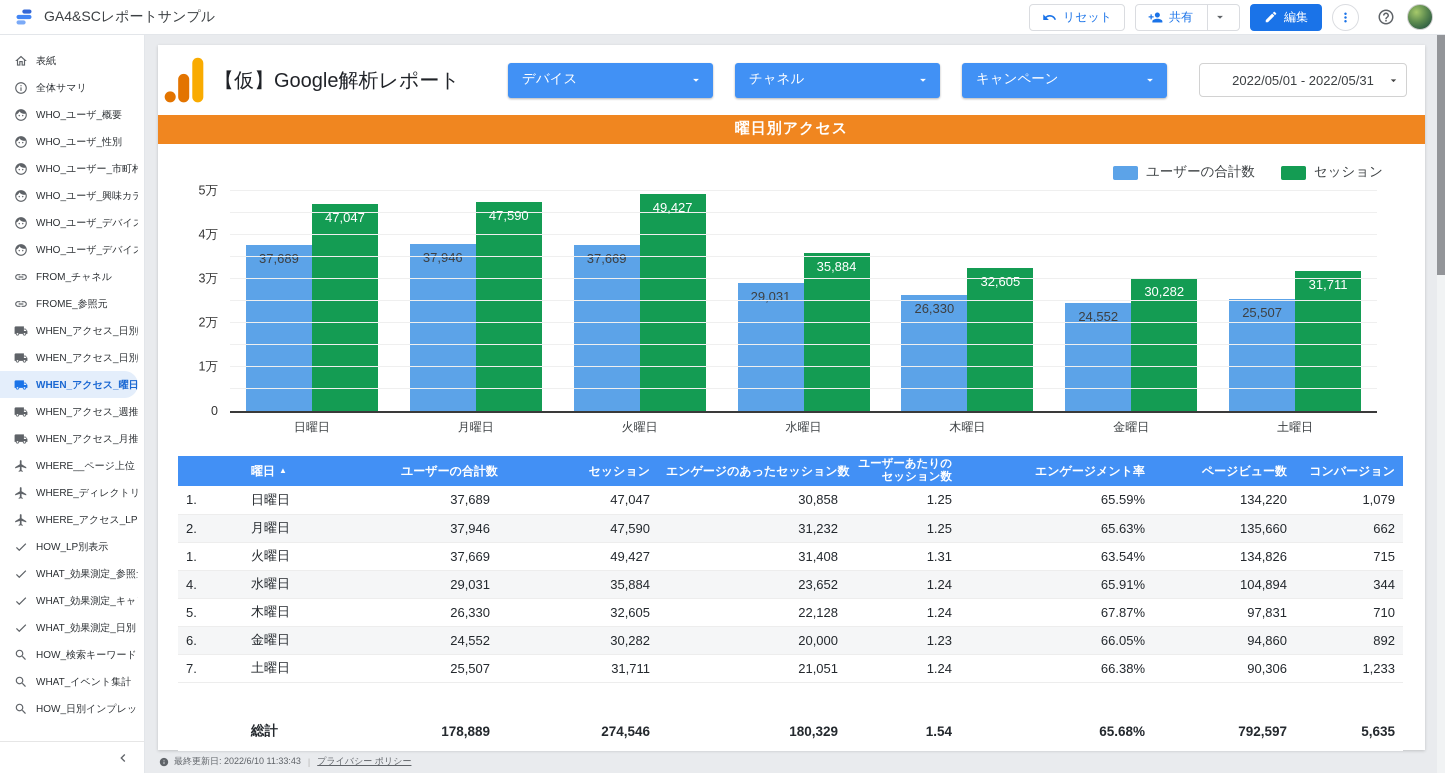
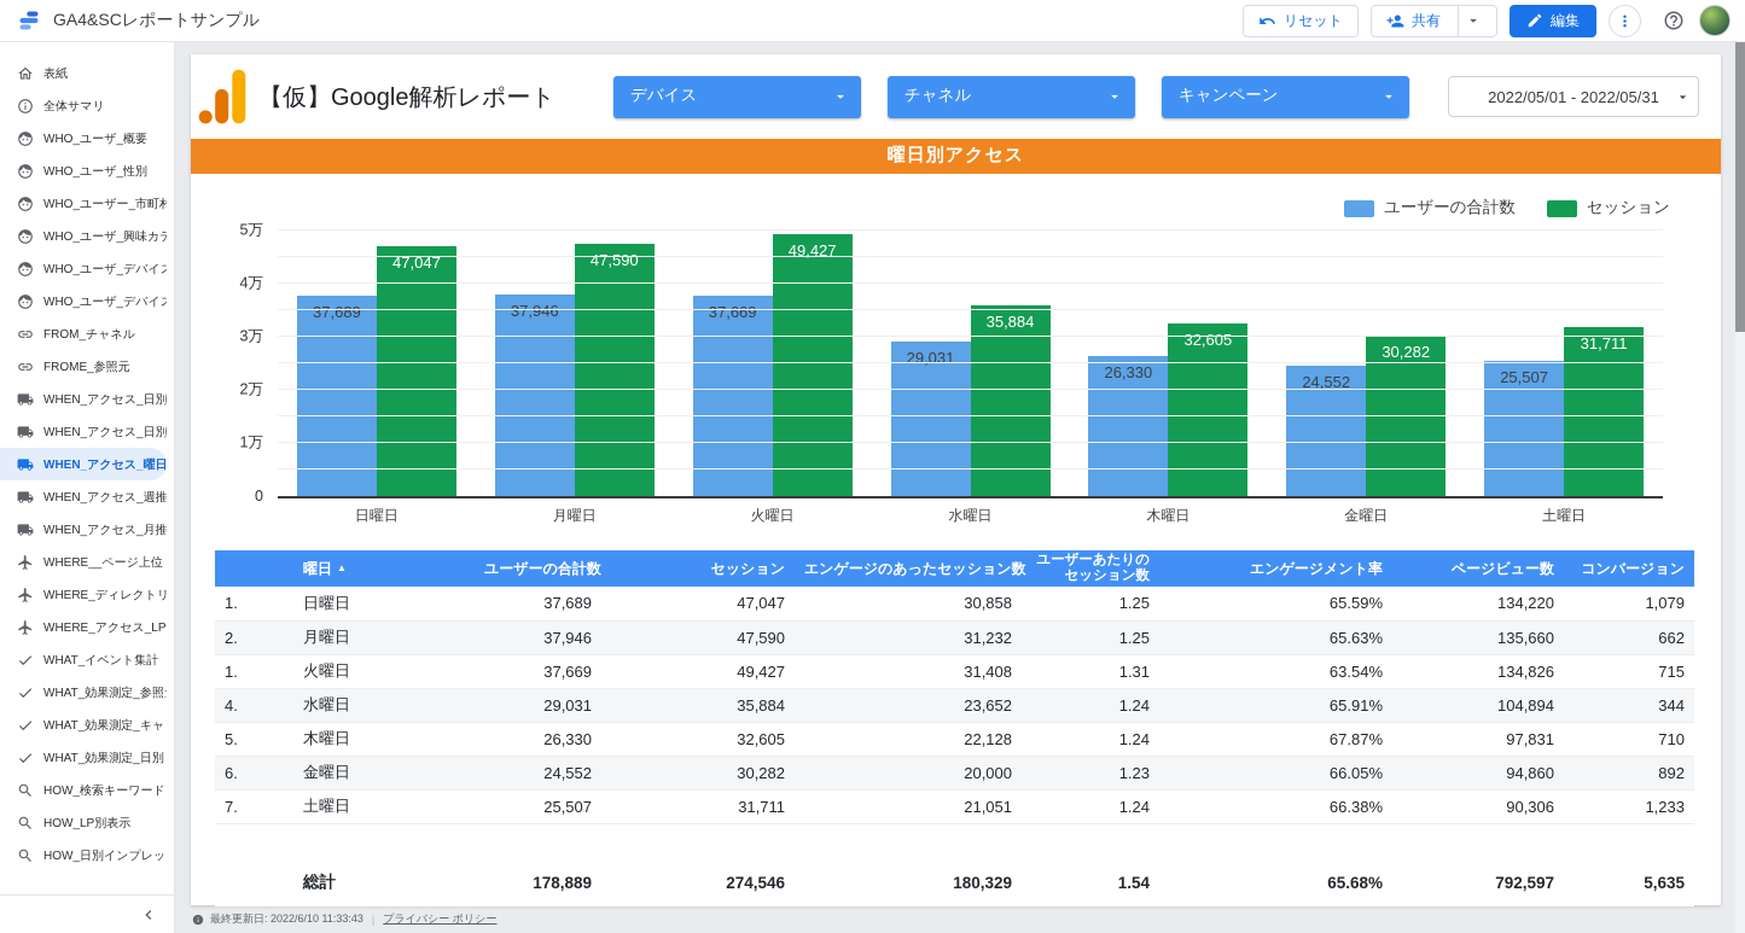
  GA4&SCレポートサンプル
  リセット
  共有
  編集
  表紙
  全体サマリ
  WHO_ユーザ_概要
  WHO_ユーザ_性別
  WHO_ユーザー_市町村
  WHO_ユーザ_興味カテ
  WHO_ユーザ_デバイス
  WHO_ユーザ_デバイス
  FROM_チャネル
  FROME_参照元
  WHEN_アクセス_日別
  WHEN_アクセス_日別
  WHEN_アクセス_曜日
  WHEN_アクセス_週推
  WHEN_アクセス_月推
  WHERE__ページ上位
  WHERE_ディレクトリ
  WHERE_アクセス_LP
- HOW_LP別表示
+ WHAT_イベント集計
  WHAT_効果測定_参照
  WHAT_効果測定_キャ
  WHAT_効果測定_日別
  HOW_検索キーワード
- WHAT_イベント集計
+ HOW_LP別表示
  HOW_日別インプレッ
  【仮】Google解析レポート
  デバイス
  チャネル
  キャンペーン
  2022/05/01 - 2022/05/31
  曜日別アクセス
  ユーザーの合計数
  セッション
  37,689
  47,047
  37,946
  47,590
  37,669
  49,427
  29,031
  35,884
  26,330
  32,605
  24,552
  30,282
  25,507
  31,711
  日曜日
  月曜日
  火曜日
  水曜日
  木曜日
  金曜日
  土曜日
  0
  1万
  2万
  3万
  4万
  5万
  	曜日 ▲	ユーザーの合計数	セッション	エンゲージのあったセッション数	ユーザーあたりの セッション数	エンゲージメント率	ページビュー数	コンバージョン
  1.	日曜日	37,689	47,047	30,858	1.25	65.59%	134,220	1,079
  2.	月曜日	37,946	47,590	31,232	1.25	65.63%	135,660	662
  1.	火曜日	37,669	49,427	31,408	1.31	63.54%	134,826	715
  4.	水曜日	29,031	35,884	23,652	1.24	65.91%	104,894	344
  5.	木曜日	26,330	32,605	22,128	1.24	67.87%	97,831	710
  6.	金曜日	24,552	30,282	20,000	1.23	66.05%	94,860	892
  7.	土曜日	25,507	31,711	21,051	1.24	66.38%	90,306	1,233
  	総計	178,889	274,546	180,329	1.54	65.68%	792,597	5,635
  最終更新日: 2022/6/10 11:33:43
  |
  プライバシー ポリシー
